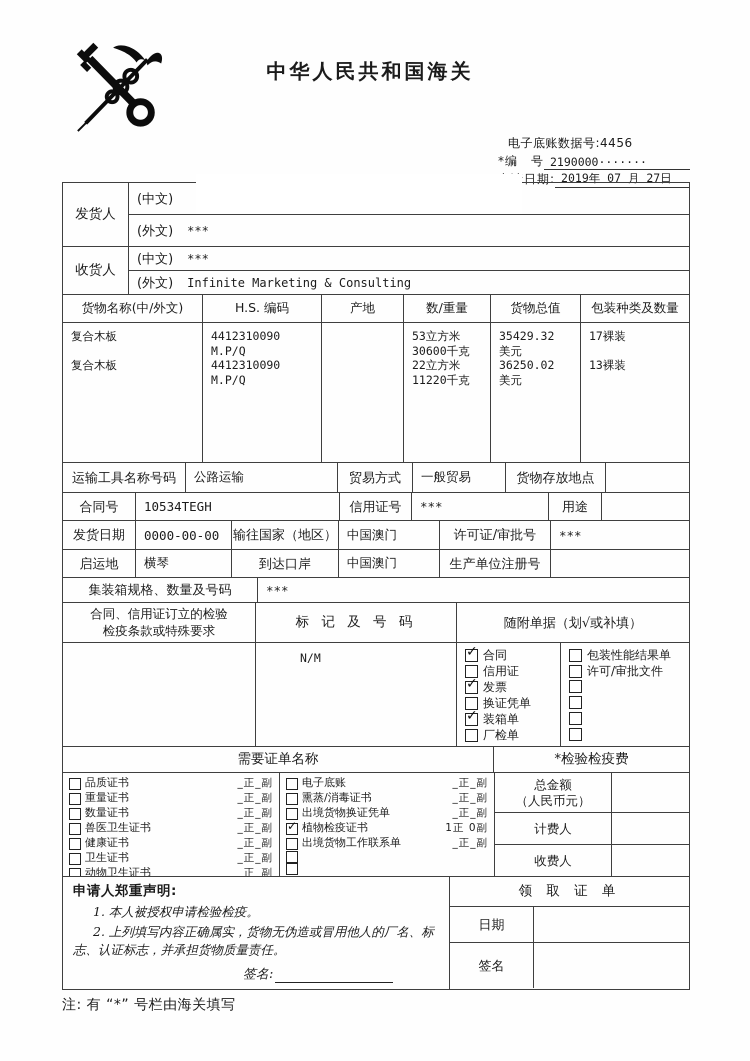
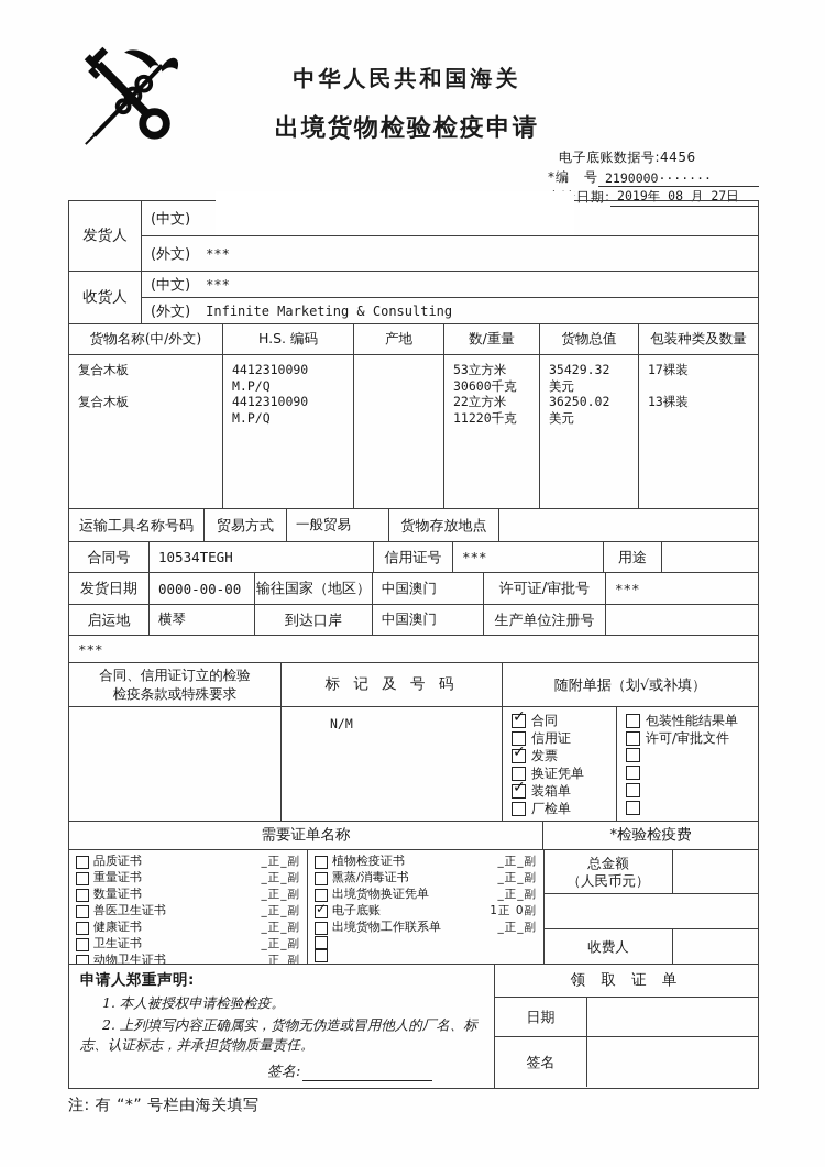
  中华人民共和国海关
+ 出境货物检验检疫申请
  电子底账数据号:4456
  *编 号
  2190000·······
- 2019年 07 月 27日
+ 2019年 08 月 27日
  发货人
  (中文)
  (外文)
  ***
  收货人
  (中文)
  ***
  (外文)
  Infinite Marketing & Consulting
  货物名称(中/外文)
  H.S. 编码
  产地
  数/重量
  货物总值
  包装种类及数量
  复合木板
  复合木板
  4412310090
  M.P/Q
  4412310090
  M.P/Q
  53立方米
  30600千克
  22立方米
  11220千克
  35429.32
  美元
  36250.02
  美元
  17裸装
  13裸装
  运输工具名称号码
- 公路运输
  贸易方式
  一般贸易
  货物存放地点
  合同号
  10534TEGH
  信用证号
  ***
  用途
  发货日期
  0000-00-00
  输往国家（地区）
  中国澳门
  许可证/审批号
  ***
  启运地
  横琴
  到达口岸
  中国澳门
  生产单位注册号
- 集装箱规格、数量及号码
  ***
  合同、信用证订立的检验
  检疫条款或特殊要求
  标 记 及 号 码
  随附单据（划√或补填）
  N/M
  合同
  信用证
  发票
  换证凭单
  装箱单
  厂检单
  包装性能结果单
  许可/审批文件
  需要证单名称
  *检验检疫费
  品质证书
  _正_副
  重量证书
  _正_副
  数量证书
  _正_副
  兽医卫生证书
  _正_副
  健康证书
  _正_副
  卫生证书
  _正_副
  动物卫生证书
  _正_副
- 电子底账
+ 植物检疫证书
  _正_副
  熏蒸/消毒证书
  _正_副
  出境货物换证凭单
  _正_副
- 植物检疫证书
+ 电子底账
  1正 0副
  出境货物工作联系单
  _正_副
  总金额
  （人民币元）
- 计费人
  收费人
  申请人郑重声明:
  1. 本人被授权申请检验检疫。
  2. 上列填写内容正确属实，货物无伪造或冒用他人的厂名、标志、认证标志，并承担货物质量责任。
  签名:
  领 取 证 单
  日期
  签名
  注: 有 “*” 号栏由海关填写
